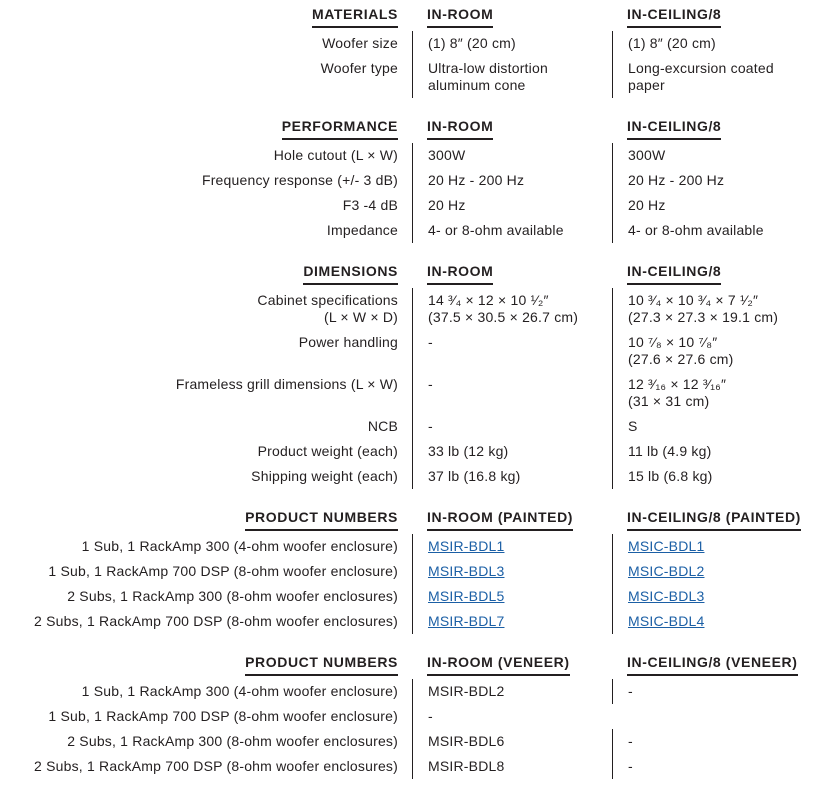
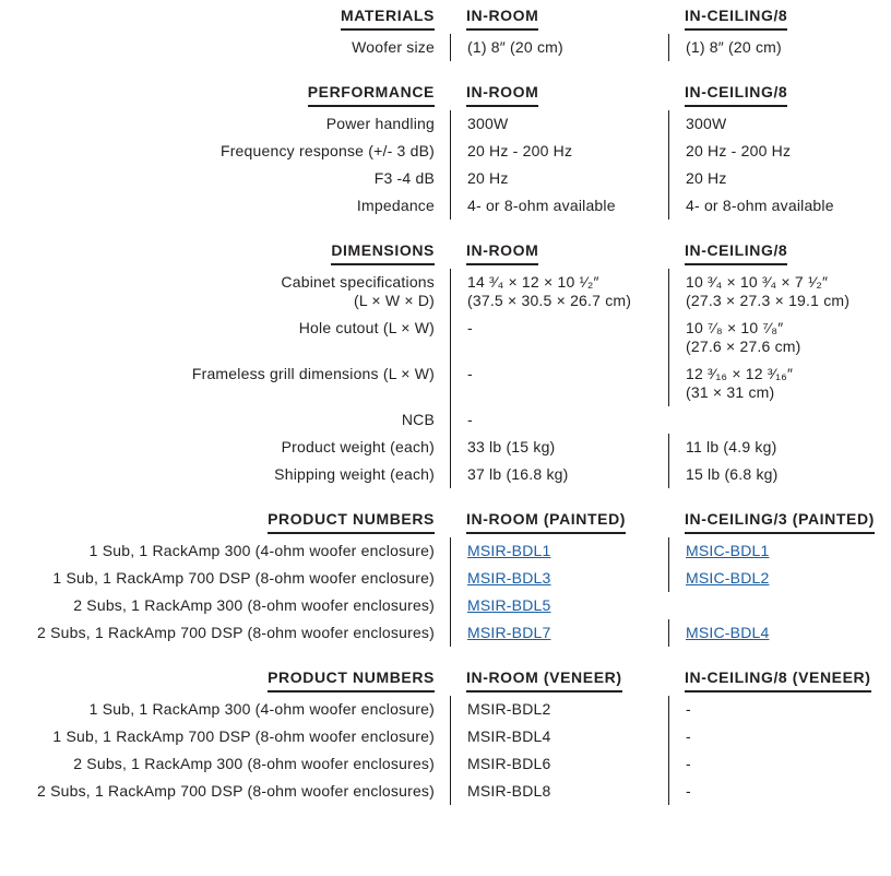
  MATERIALS
  IN-ROOM
  IN-CEILING/8
  Woofer size
  (1) 8″ (20 cm)
  (1) 8″ (20 cm)
- Woofer type
- Ultra-low distortion
- aluminum cone
- Long-excursion coated
- paper
  PERFORMANCE
  IN-ROOM
  IN-CEILING/8
- Hole cutout (L × W)
+ Power handling
  300W
  300W
  Frequency response (+/- 3 dB)
  20 Hz - 200 Hz
  20 Hz - 200 Hz
  F3 -4 dB
  20 Hz
  20 Hz
  Impedance
  4- or 8-ohm available
  4- or 8-ohm available
  DIMENSIONS
  IN-ROOM
  IN-CEILING/8
  Cabinet specifications
  (L × W × D)
  14 ³⁄₄ × 12 × 10 ¹⁄₂″
  (37.5 × 30.5 × 26.7 cm)
  10 ³⁄₄ × 10 ³⁄₄ × 7 ¹⁄₂″
  (27.3 × 27.3 × 19.1 cm)
- Power handling
+ Hole cutout (L × W)
  -
  10 ⁷⁄₈ × 10 ⁷⁄₈″
  (27.6 × 27.6 cm)
  Frameless grill dimensions (L × W)
  -
  12 ³⁄₁₆ × 12 ³⁄₁₆″
  (31 × 31 cm)
  NCB
  -
- S
  Product weight (each)
- 33 lb (12 kg)
+ 33 lb (15 kg)
  11 lb (4.9 kg)
  Shipping weight (each)
  37 lb (16.8 kg)
  15 lb (6.8 kg)
  PRODUCT NUMBERS
  IN-ROOM (PAINTED)
- IN-CEILING/8 (PAINTED)
+ IN-CEILING/3 (PAINTED)
  1 Sub, 1 RackAmp 300 (4-ohm woofer enclosure)
  MSIR-BDL1
  MSIC-BDL1
  1 Sub, 1 RackAmp 700 DSP (8-ohm woofer enclosure)
  MSIR-BDL3
  MSIC-BDL2
  2 Subs, 1 RackAmp 300 (8-ohm woofer enclosures)
  MSIR-BDL5
- MSIC-BDL3
  2 Subs, 1 RackAmp 700 DSP (8-ohm woofer enclosures)
  MSIR-BDL7
  MSIC-BDL4
  PRODUCT NUMBERS
  IN-ROOM (VENEER)
  IN-CEILING/8 (VENEER)
  1 Sub, 1 RackAmp 300 (4-ohm woofer enclosure)
  MSIR-BDL2
  -
  1 Sub, 1 RackAmp 700 DSP (8-ohm woofer enclosure)
+ MSIR-BDL4
  -
  2 Subs, 1 RackAmp 300 (8-ohm woofer enclosures)
  MSIR-BDL6
  -
  2 Subs, 1 RackAmp 700 DSP (8-ohm woofer enclosures)
  MSIR-BDL8
  -
